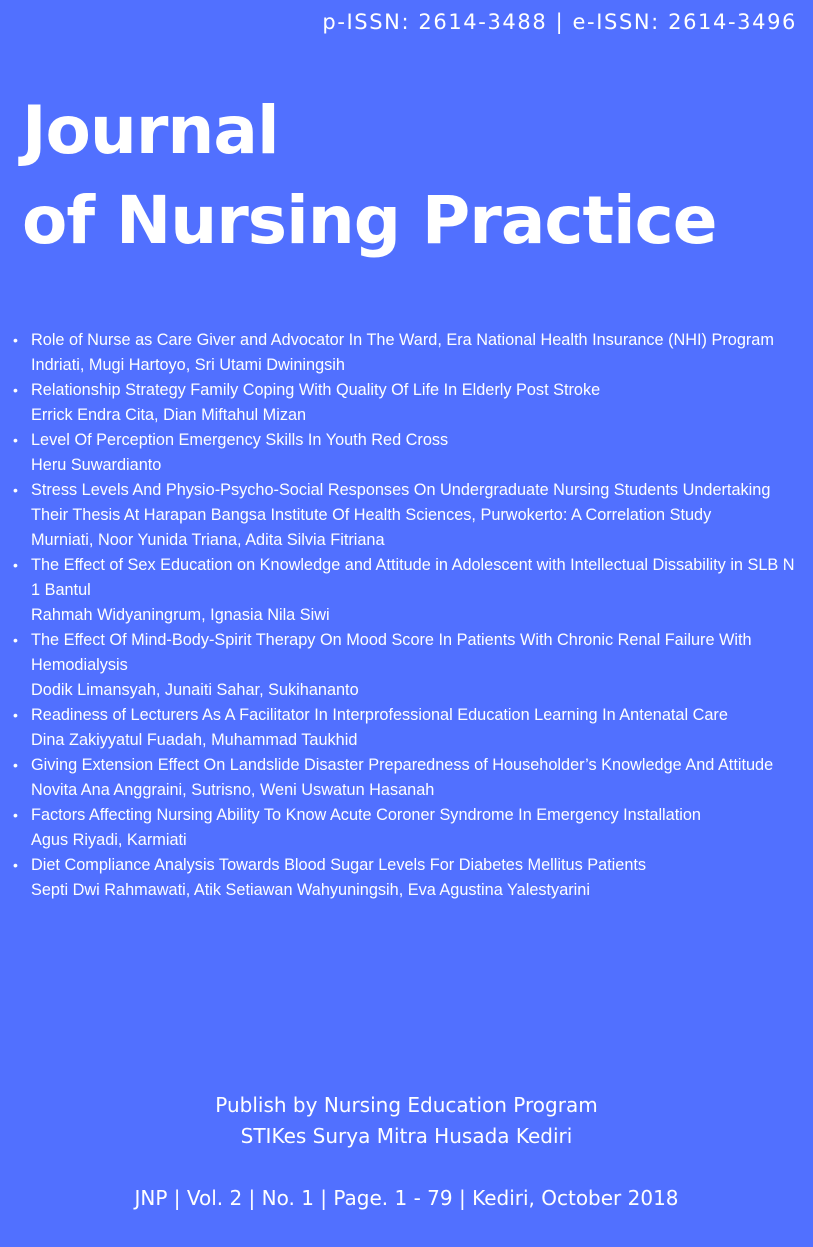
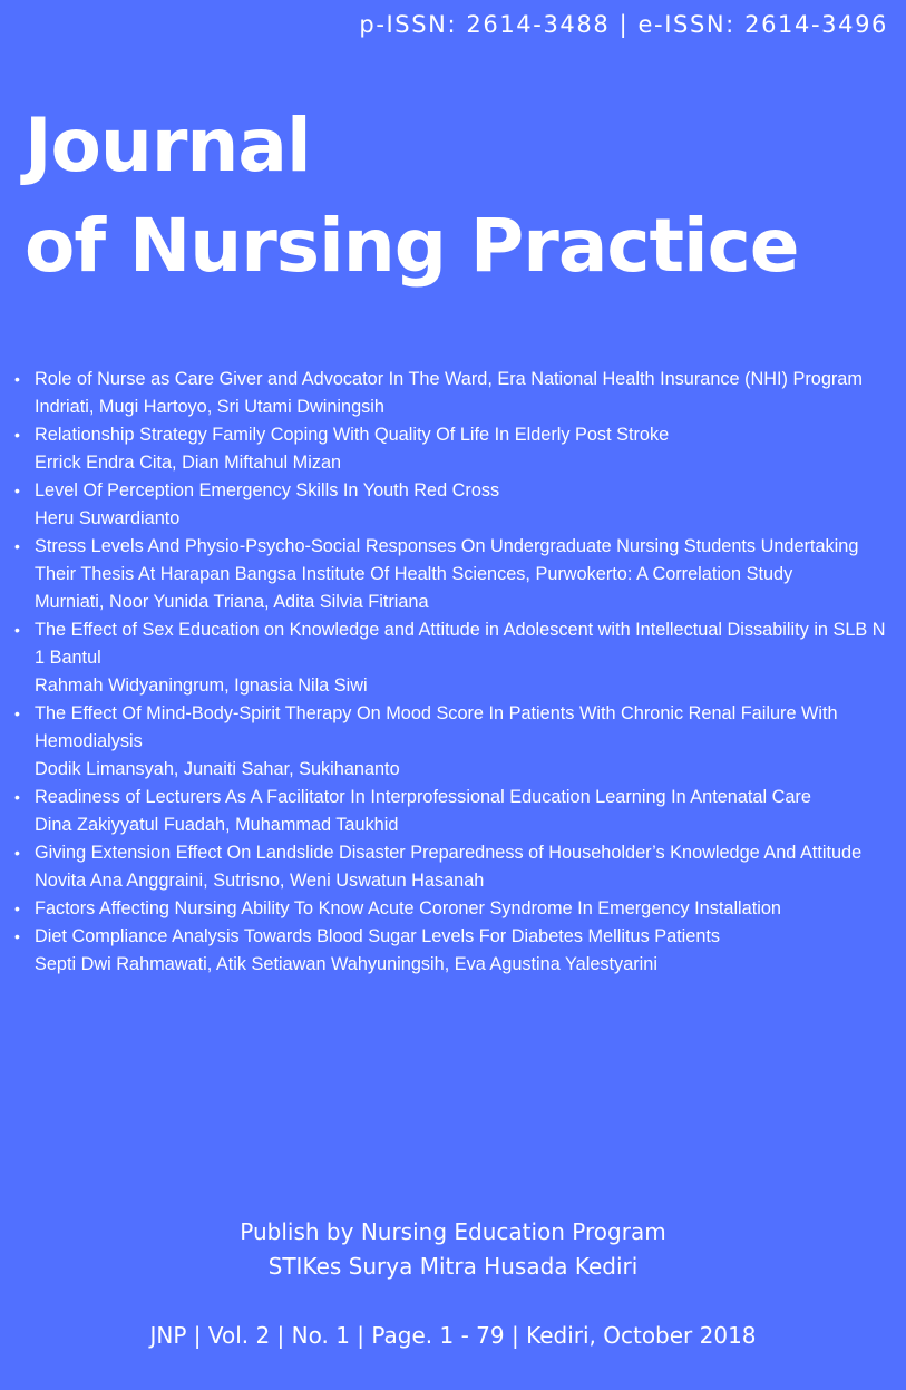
  p-ISSN: 2614-3488 | e-ISSN: 2614-3496
  Journal
  of Nursing Practice
  •
  Role of Nurse as Care Giver and Advocator In The Ward, Era National Health Insurance (NHI) Program
  Indriati, Mugi Hartoyo, Sri Utami Dwiningsih
  •
  Relationship Strategy Family Coping With Quality Of Life In Elderly Post Stroke
  Errick Endra Cita, Dian Miftahul Mizan
  •
  Level Of Perception Emergency Skills In Youth Red Cross
  Heru Suwardianto
  •
  Stress Levels And Physio-Psycho-Social Responses On Undergraduate Nursing Students Undertaking Their Thesis At Harapan Bangsa Institute Of Health Sciences, Purwokerto: A Correlation Study
  Murniati, Noor Yunida Triana, Adita Silvia Fitriana
  •
  The Effect of Sex Education on Knowledge and Attitude in Adolescent with Intellectual Dissability in SLB N 1 Bantul
  Rahmah Widyaningrum, Ignasia Nila Siwi
  •
  The Effect Of Mind-Body-Spirit Therapy On Mood Score In Patients With Chronic Renal Failure With Hemodialysis
  Dodik Limansyah, Junaiti Sahar, Sukihananto
  •
  Readiness of Lecturers As A Facilitator In Interprofessional Education Learning In Antenatal Care
  Dina Zakiyyatul Fuadah, Muhammad Taukhid
  •
  Giving Extension Effect On Landslide Disaster Preparedness of Householder’s Knowledge And Attitude
  Novita Ana Anggraini, Sutrisno, Weni Uswatun Hasanah
  •
  Factors Affecting Nursing Ability To Know Acute Coroner Syndrome In Emergency Installation
- Agus Riyadi, Karmiati
  •
  Diet Compliance Analysis Towards Blood Sugar Levels For Diabetes Mellitus Patients
  Septi Dwi Rahmawati, Atik Setiawan Wahyuningsih, Eva Agustina Yalestyarini
  Publish by Nursing Education Program
  STIKes Surya Mitra Husada Kediri
  JNP | Vol. 2 | No. 1 | Page. 1 - 79 | Kediri, October 2018
